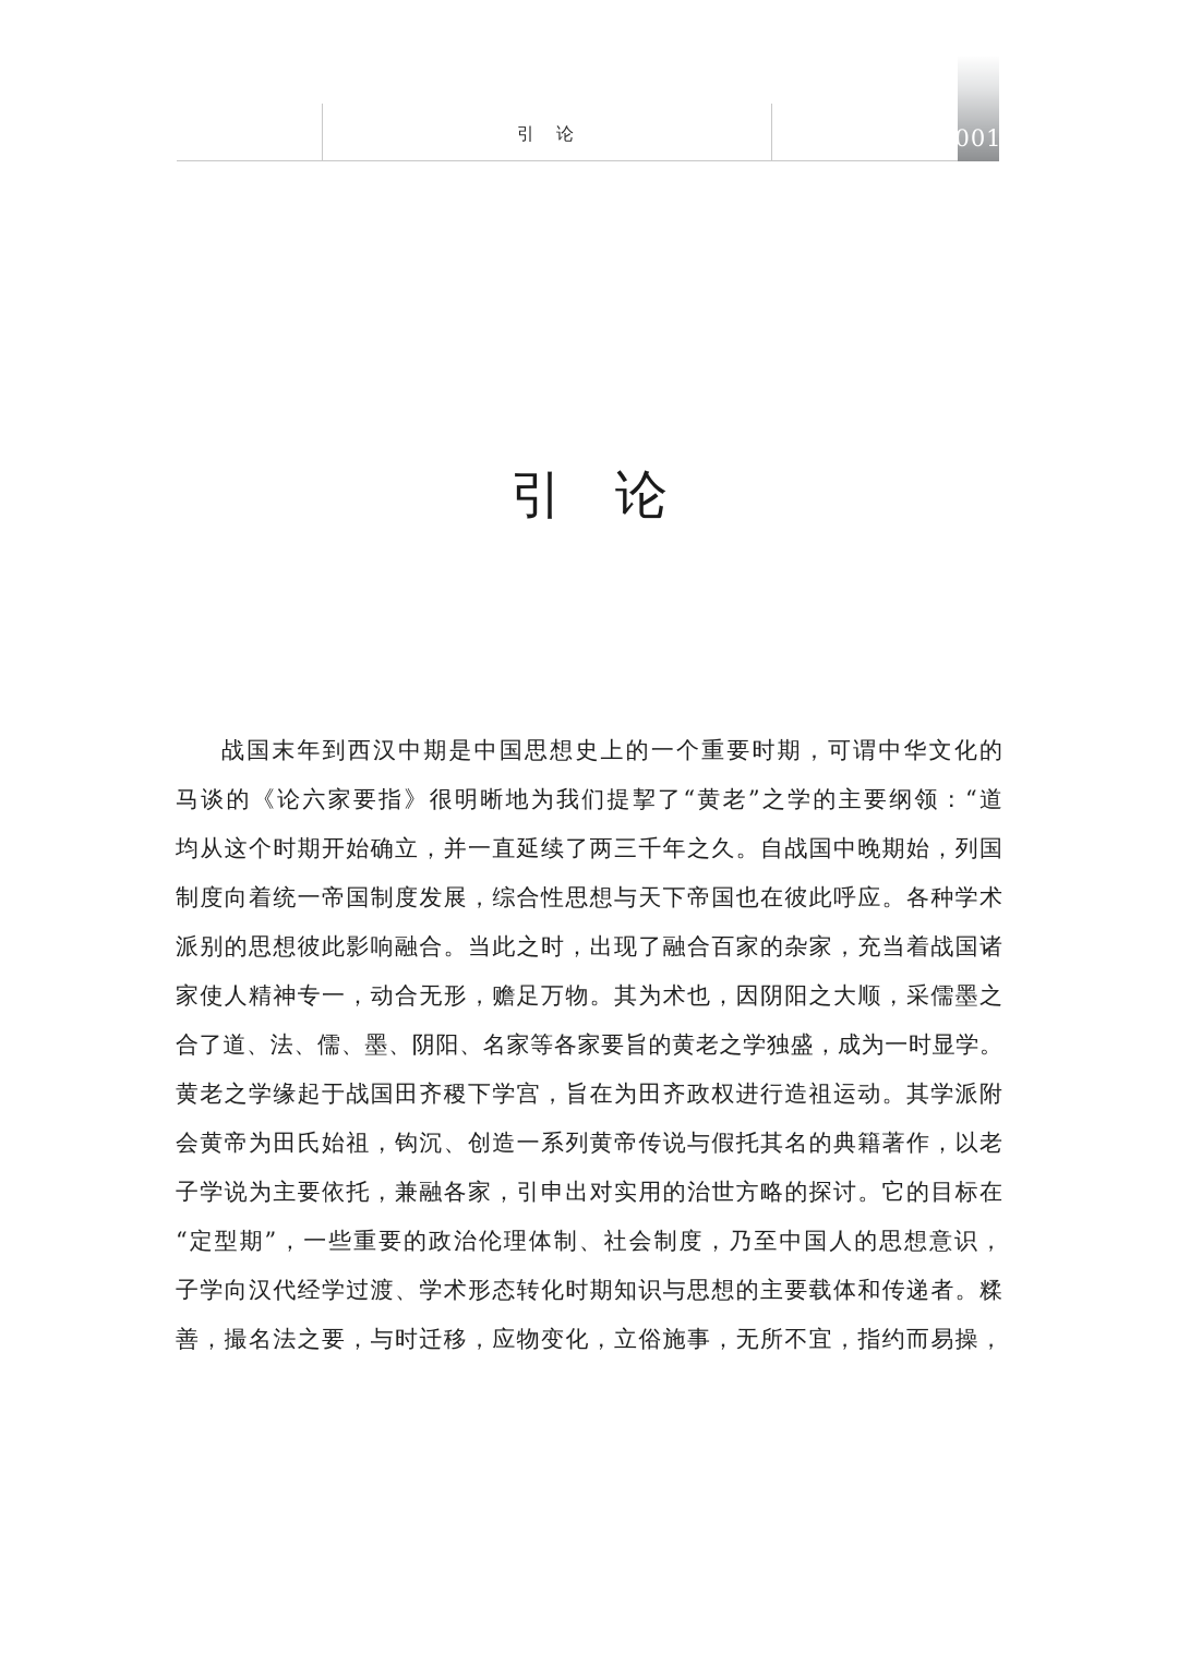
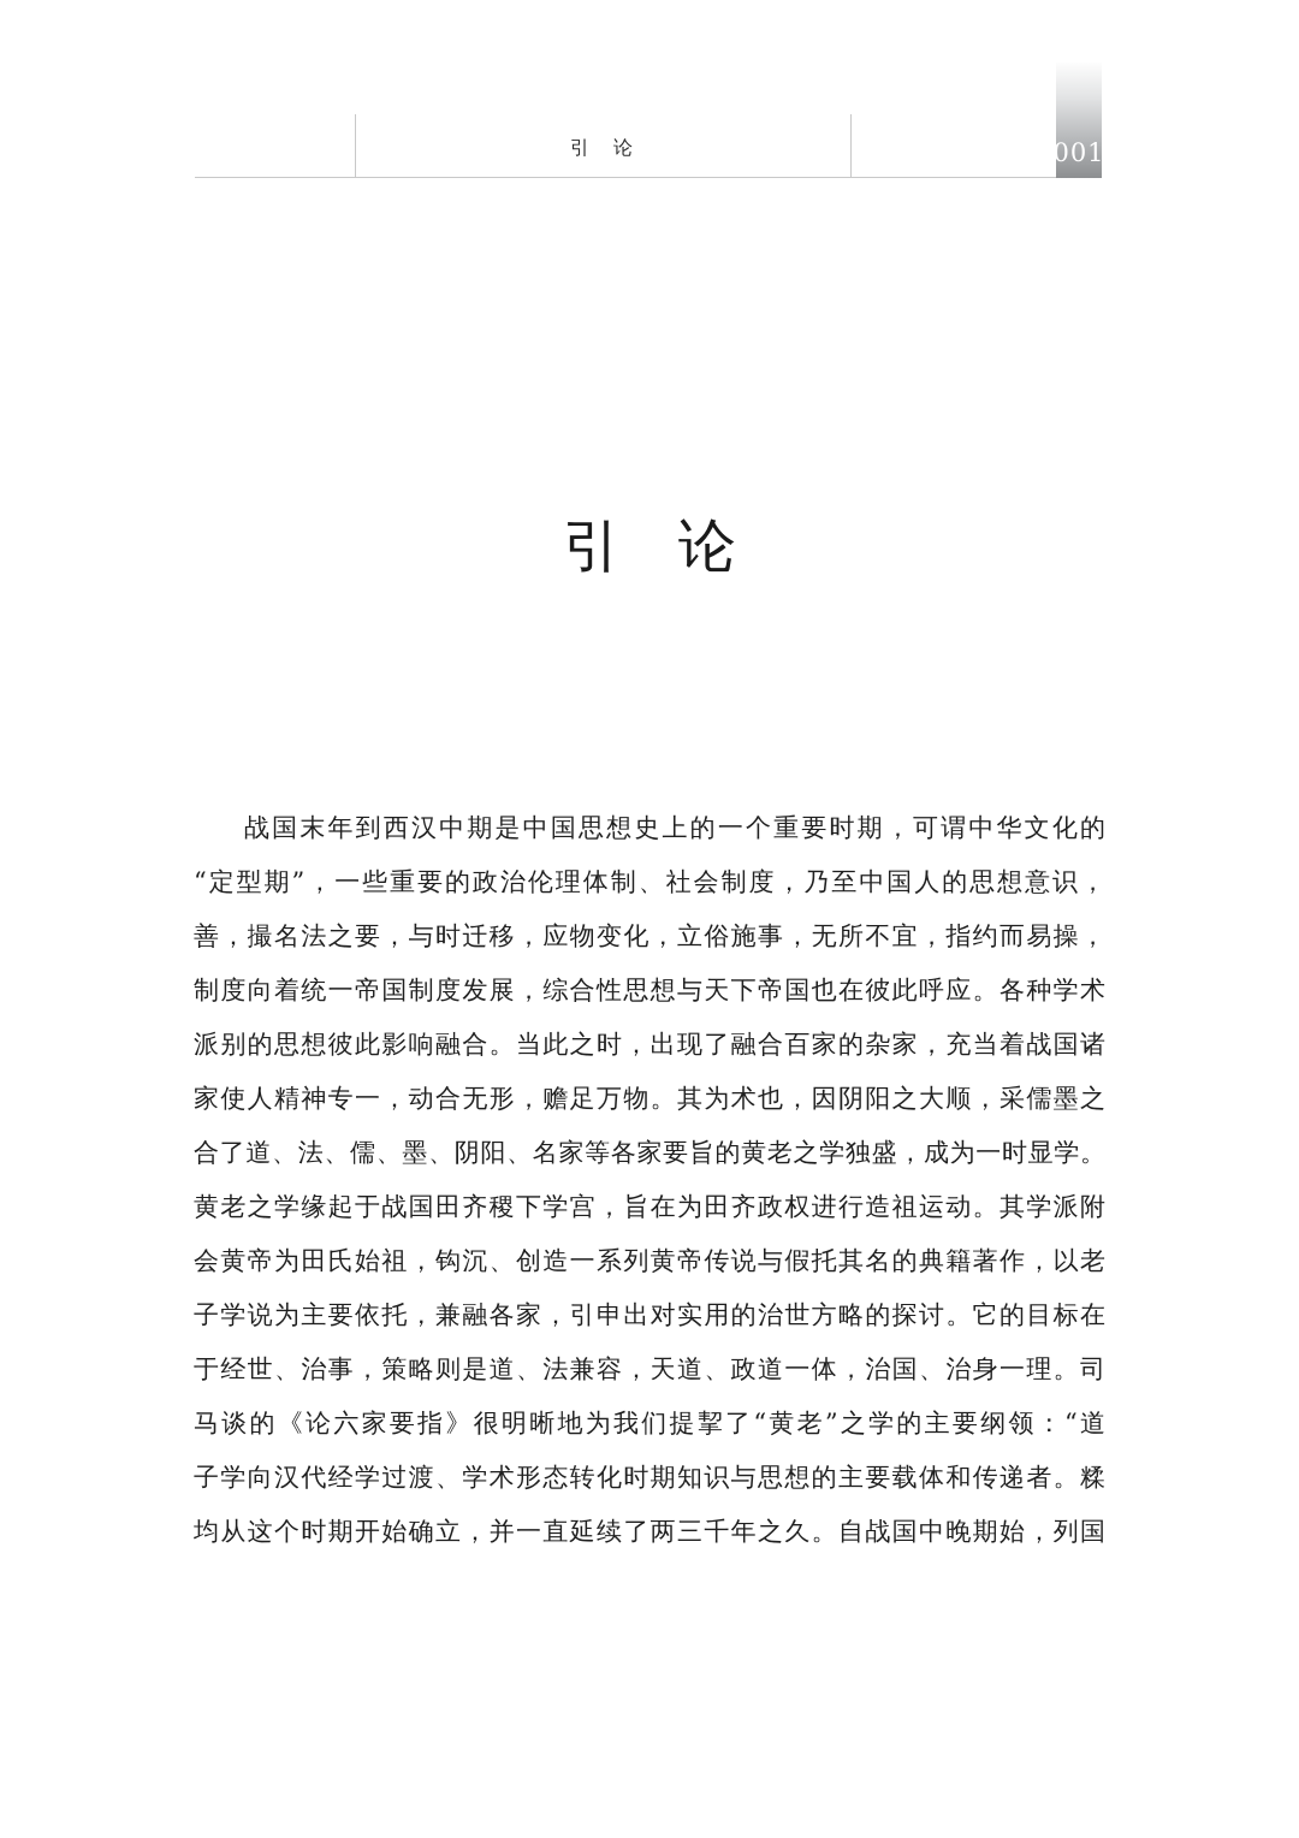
  引 论
  001
  引 论
  战国末年到西汉中期是中国思想史上的一个重要时期，可谓中华文化的
- 马谈的《论六家要指》很明晰地为我们提挈了“黄老”之学的主要纲领：“道
+ “定型期”，一些重要的政治伦理体制、社会制度，乃至中国人的思想意识，
- 均从这个时期开始确立，并一直延续了两三千年之久。自战国中晚期始，列国
+ 善，撮名法之要，与时迁移，应物变化，立俗施事，无所不宜，指约而易操，
  制度向着统一帝国制度发展，综合性思想与天下帝国也在彼此呼应。各种学术
  派别的思想彼此影响融合。当此之时，出现了融合百家的杂家，充当着战国诸
  家使人精神专一，动合无形，赡足万物。其为术也，因阴阳之大顺，采儒墨之
  合了道、法、儒、墨、阴阳、名家等各家要旨的黄老之学独盛，成为一时显学。
  黄老之学缘起于战国田齐稷下学宫，旨在为田齐政权进行造祖运动。其学派附
  会黄帝为田氏始祖，钩沉、创造一系列黄帝传说与假托其名的典籍著作，以老
  子学说为主要依托，兼融各家，引申出对实用的治世方略的探讨。它的目标在
+ 于经世、治事，策略则是道、法兼容，天道、政道一体，治国、治身一理。司
- “定型期”，一些重要的政治伦理体制、社会制度，乃至中国人的思想意识，
+ 马谈的《论六家要指》很明晰地为我们提挈了“黄老”之学的主要纲领：“道
  子学向汉代经学过渡、学术形态转化时期知识与思想的主要载体和传递者。糅
- 善，撮名法之要，与时迁移，应物变化，立俗施事，无所不宜，指约而易操，
+ 均从这个时期开始确立，并一直延续了两三千年之久。自战国中晚期始，列国
